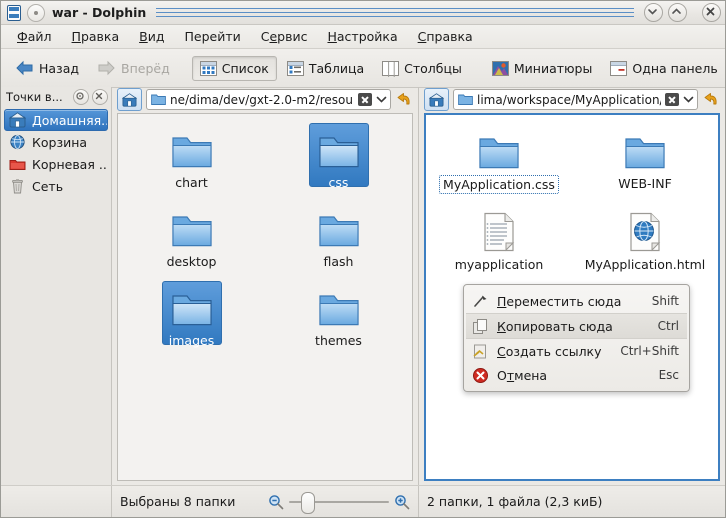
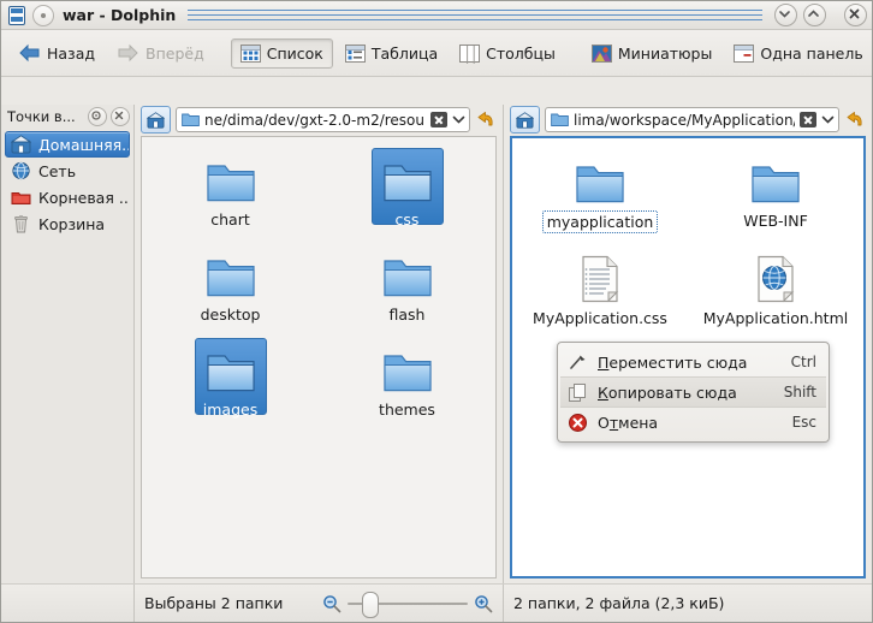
  war - Dolphin
- Файл
- Правка
- Вид
- Перейти
- Сервис
- Настройка
- Справка
  Назад
  Вперёд
  Список
  Таблица
  Столбцы
  Миниатюры
  Одна панель
  Точки в...
  Домашняя.
- Корзина
+ Сеть
  Корневая ..
- Сеть
+ Корзина
  ne/dima/dev/gxt-2.0-m2/resou
  chart
  css
  desktop
  flash
  images
  themes
  lima/workspace/MyApplication
- MyApplication.css
+ myapplication
  WEB-INF
- myapplication
+ MyApplication.css
  MyApplication.html
  Переместить сюда
- Shift
+ Ctrl
  Копировать сюда
- Ctrl
+ Shift
- Создать ссылку
- Ctrl+Shift
  Отмена
  Esc
- Выбраны 8 папки
+ Выбраны 2 папки
- 2 папки, 1 файла (2,3 киБ)
+ 2 папки, 2 файла (2,3 киБ)
